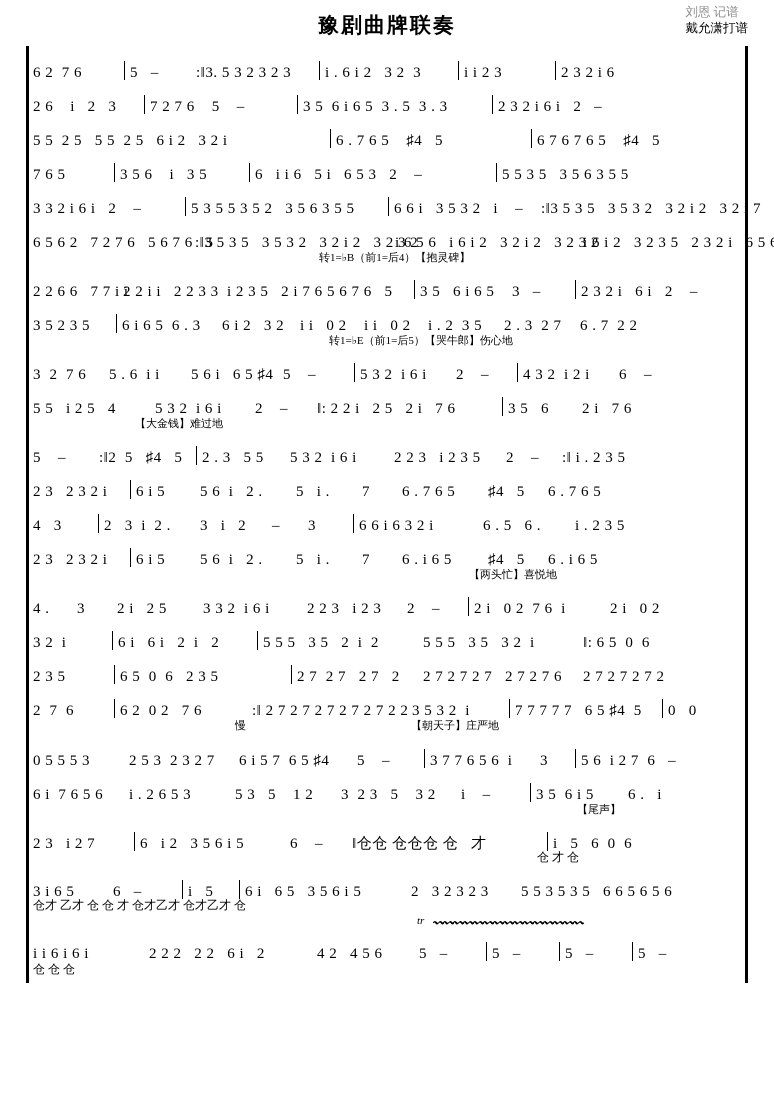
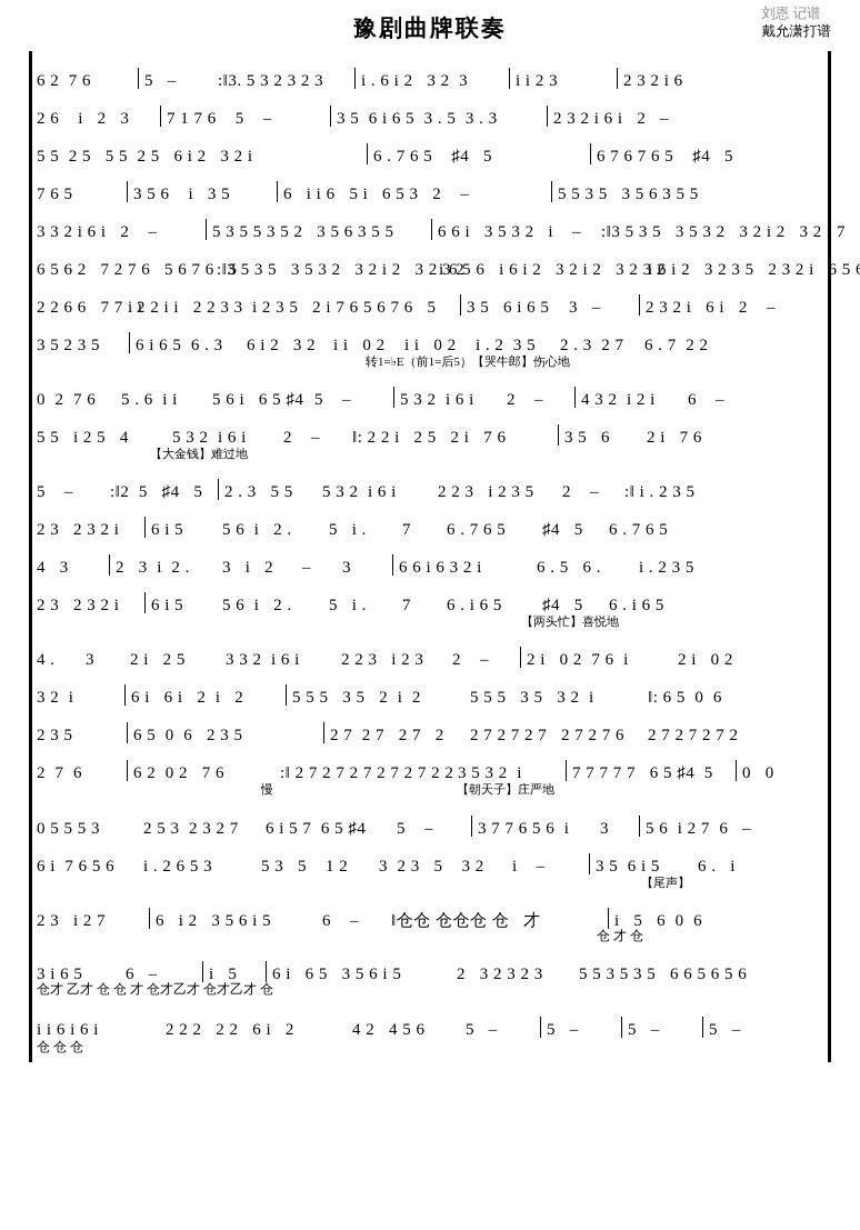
  豫剧曲牌联奏
  刘恩 记谱
  戴允潇打谱
  6 2 7 6
  5 –
  :‖3. 5 3 2 3 2 3
  i . 6 i 2 3 2 3
  i i 2 3
  2 3 2 i 6
  2 6 i 2 3
- 7 2 7 6 5 –
+ 7 1 7 6 5 –
  3 5 6 i 6 5 3 . 5 3 . 3
  2 3 2 i 6 i 2 –
  5 5 2 5 5 5 2 5 6 i 2 3 2 i
  6 . 7 6 5 ♯4 5
  6 7 6 7 6 5 ♯4 5
  7 6 5
  3 5 6 i 3 5
  6 i i 6 5 i 6 5 3 2 –
  5 5 3 5 3 5 6 3 5 5
  3 3 2 i 6 i 2 –
  5 3 5 5 3 5 2 3 5 6 3 5 5
  6 6 i 3 5 3 2 i –
  :‖3 5 3 5 3 5 3 2 3 2 i 2 3 2 i 7
  6 5 6 2 7 2 7 6 5 6 7 6
  :‖3 5 3 5 3 5 3 2 3 2 i 2 3 2
  i 6 5 6 i 6 i 2 3 2 i 2 3 2
  i 6 i 2 3 2 3 5 2 3 2 i 6 5
- 转1=♭B（前1=后4）【抱灵碑】
  2 2 6 6 7 7 i
  2 2 i i 2 2 3 3
  i 2 3 5 2 i 7 6
  5 6 7 6 5
  3 5 6 i 6 5
  3 –
  2 3 2 i 6 i 2 –
  3 5 2 3 5
  6 i 6 5 6 . 3
  6 i 2 3 2
  i i 0 2
  i i 0 2
  i . 2 3 5
  2 . 3 2 7
  6 . 7 2 2
  转1=♭E（前1=后5）【哭牛郎】伤心地
- 3 2 7 6
+ 0 2 7 6
  5 . 6 i i
  5 6 i 6 5 ♯4
  5 –
  5 3 2 i 6 i
  2 –
  4 3 2 i 2 i
  6 –
  5 5 i 2 5 4
  5 3 2 i 6 i
  2 –
  ‖: 2 2 i 2 5 2 i 7 6
  3 5 6
  2 i 7 6
  【大金钱】难过地
  5 –
  :‖2 5 ♯4 5
  2 . 3 5 5
  5 3 2 i 6 i
  2 2 3 i 2 3 5
  2 –
  :‖ i . 2 3 5
  2 3 2 3 2 i
  6 i 5
  5 6 i 2 .
  5 i .
  7
  6 . 7 6 5
  ♯4 5
  6 . 7 6 5
  4 3
  2 3 i 2 .
  3 i 2
  –
  3
  6 6 i 6 3 2 i
  6 . 5 6 .
  i . 2 3 5
  2 3 2 3 2 i
  6 i 5
  5 6 i 2 .
  5 i .
  7
  6 . i 6 5
  ♯4 5
  6 . i 6 5
  【两头忙】喜悦地
  4 .
  3
  2 i 2 5
  3 3 2 i 6 i
  2 2 3 i 2 3
  2 –
  2 i 0 2 7 6 i
  2 i 0 2
  3 2 i
  6 i 6 i 2 i 2
  5 5 5 3 5 2 i 2
  5 5 5 3 5 3 2 i
  ‖: 6 5 0 6
  2 3 5
  6 5 0 6 2 3 5
  2 7 2 7 2 7 2
  2 7 2 7 2 7 2 7 2 7 6
  2 7 2 7 2 7 2
  2 7 6
  6 2 0 2 7 6
  :‖ 2 7 2 7 2 7 2 7 2 7 2 2
  3 5 3 2 i
  7 7 7 7 7 6 5 ♯4 5
  0 0
  慢
  【朝天子】庄严地
  0 5 5 5 3
  2 5 3 2 3 2 7
  6 i 5 7 6 5 ♯4
  5 –
  3 7 7 6 5 6 i
  3
  5 6 i 2 7 6 –
  6 i 7 6 5 6
  i . 2 6 5 3
  5 3 5 1 2
  3 2 3 5 3 2
  i –
  3 5 6 i 5
  6 . i
  【尾声】
  2 3 i 2 7
  6 i 2 3 5 6 i 5
  6 –
  ‖仓仓 仓仓仓 仓 才
  i 5 6 0 6
  仓 才 仓
  3 i 6 5
  6 –
  i 5
  6 i 6 5 3 5 6 i 5
  2 3 2 3 2 3
  5 5 3 5 3 5 6 6 5 6 5 6
  仓才 乙才 仓 仓 才 仓才乙才 仓才乙才 仓
- tr
- 〰〰〰〰〰〰〰〰〰〰〰〰〰〰〰
  i i 6 i 6 i
  2 2 2 2 2 6 i 2
  4 2 4 5 6
  5 –
  5 –
  5 –
  5 –
  仓 仓 仓
